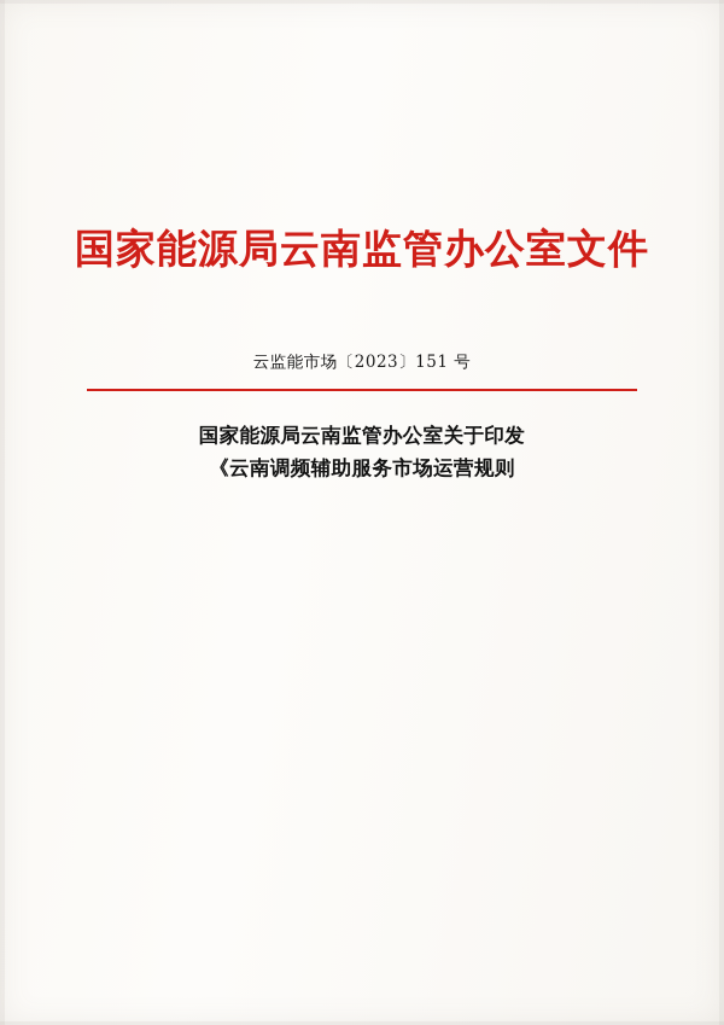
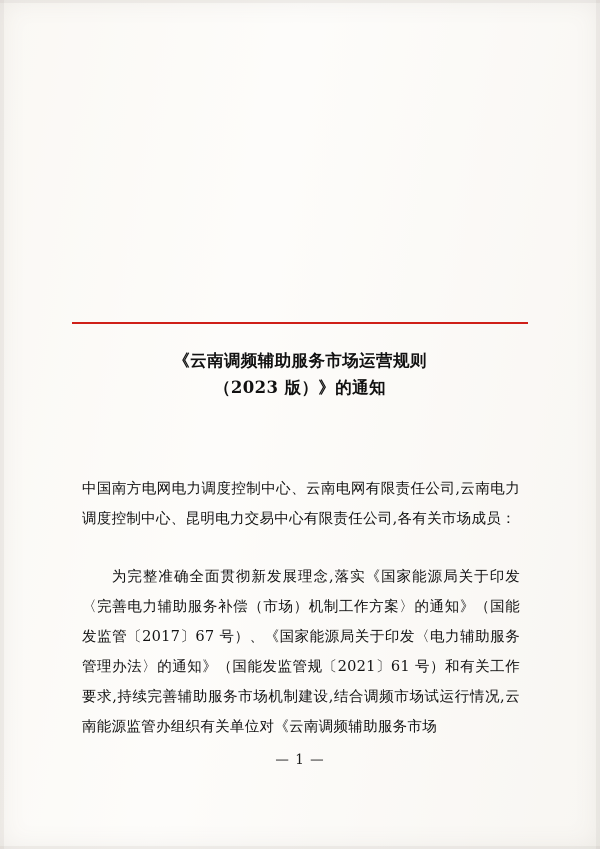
- 国家能源局云南监管办公室文件
- 云监能市场〔2023〕151 号
- 国家能源局云南监管办公室关于印发
  《云南调频辅助服务市场运营规则
+ （2023 版）》的通知
+ 中国南方电网电力调度控制中心、云南电网有限责任公司,云南电力调度控制中心、昆明电力交易中心有限责任公司,各有关市场成员：
+ 为完整准确全面贯彻新发展理念,落实《国家能源局关于印发〈完善电力辅助服务补偿（市场）机制工作方案〉的通知》（国能发监管〔2017〕67 号）、《国家能源局关于印发〈电力辅助服务管理办法〉的通知》（国能发监管规〔2021〕61 号）和有关工作要求,持续完善辅助服务市场机制建设,结合调频市场试运行情况,云南能源监管办组织有关单位对《云南调频辅助服务市场
+ — 1 —
